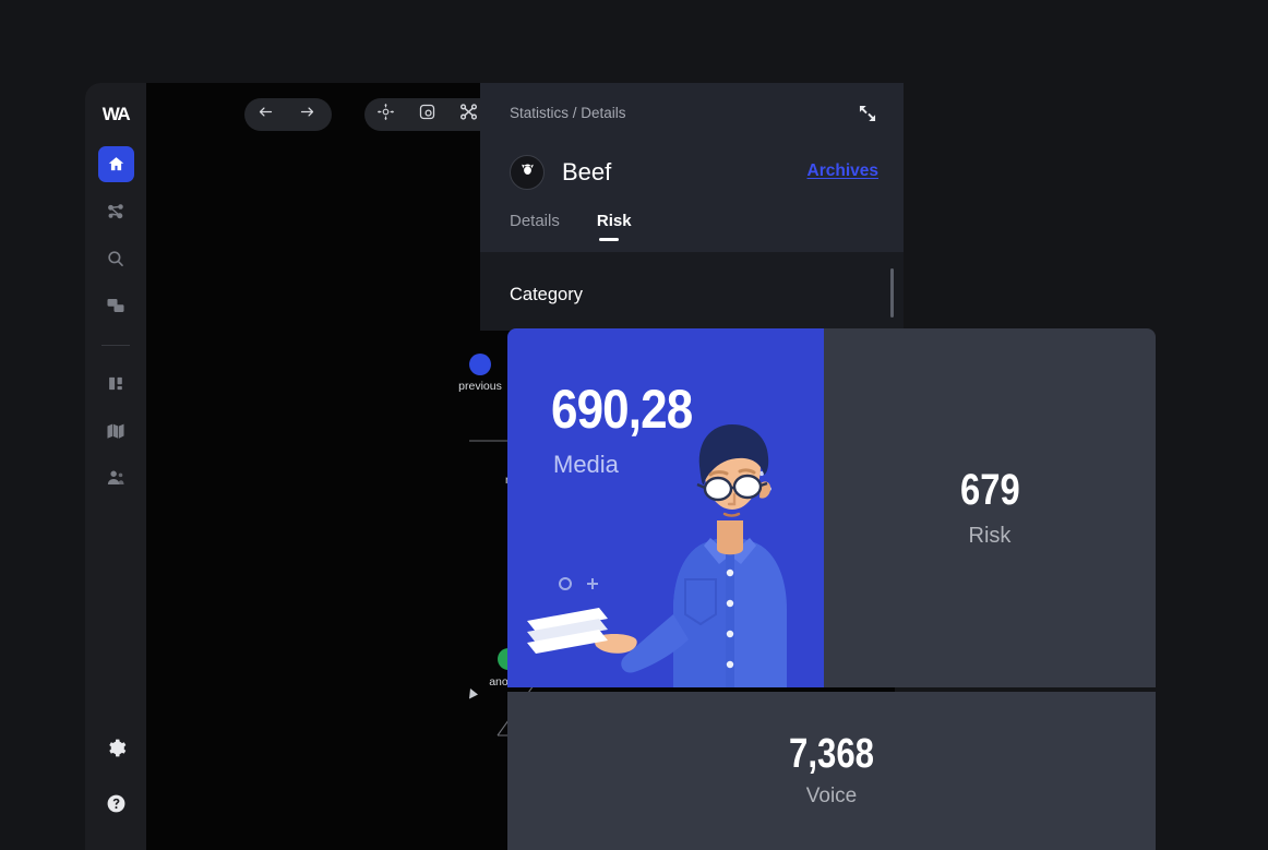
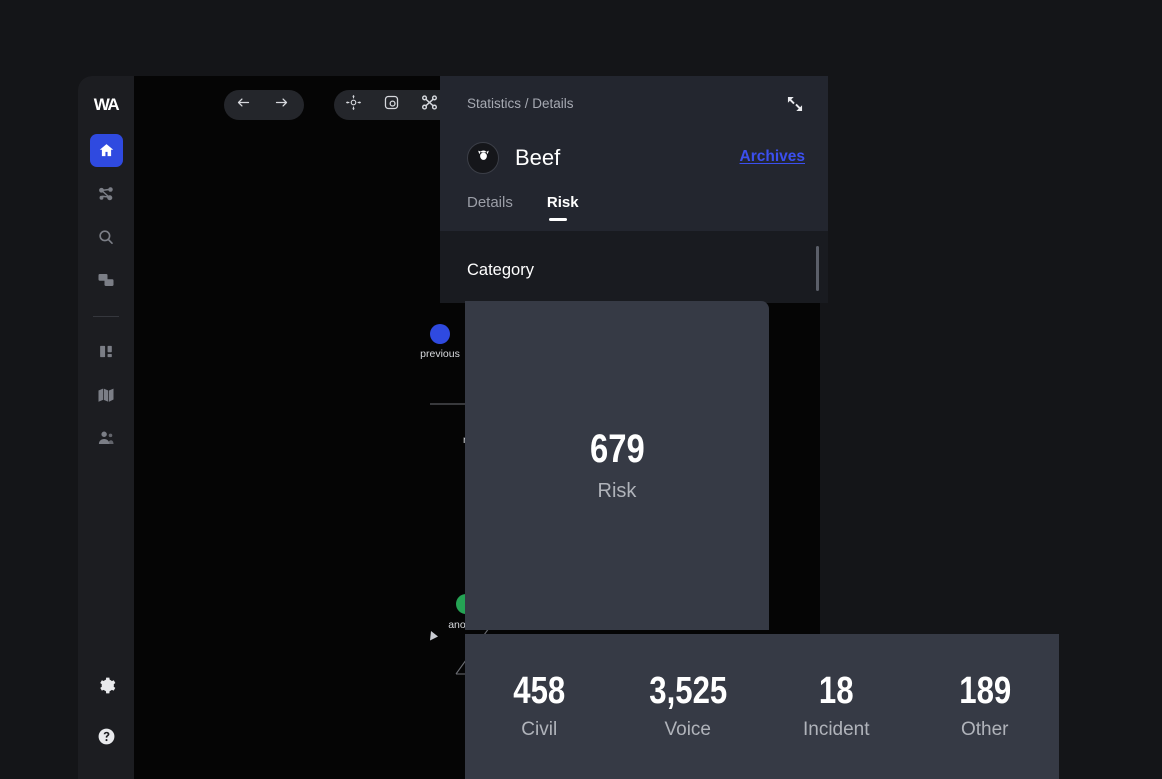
  WA
  previous
  Statistics / Details
  Beef
  Archives
  Details
  Risk
  Category
- 690,28
- Media
  679
  Risk
+ 458
+ Civil
- 7,368
+ 3,525
  Voice
+ 18
+ Incident
+ 189
+ Other
